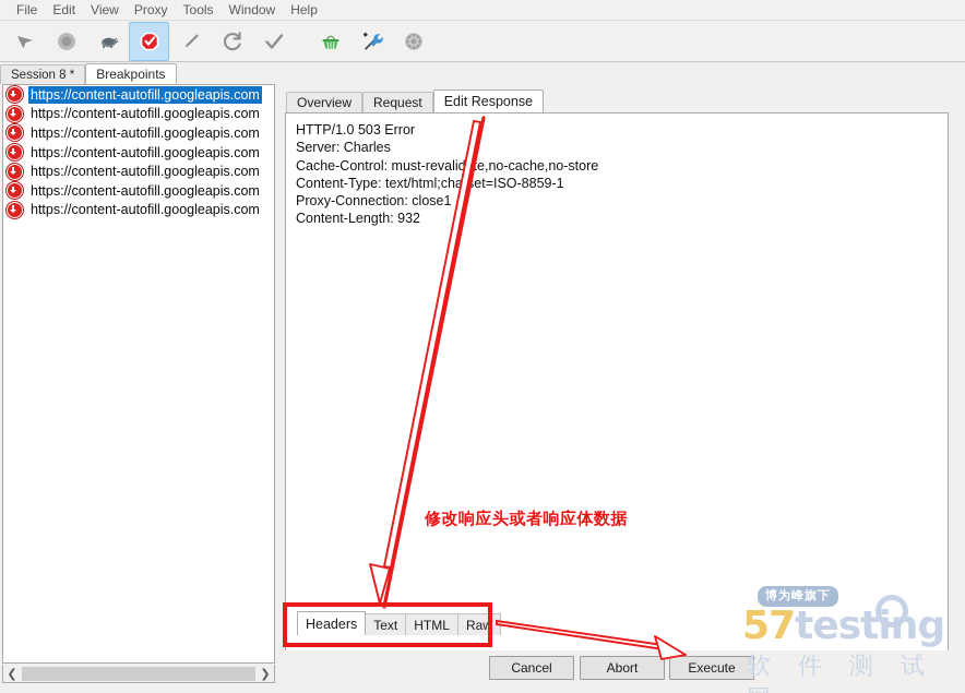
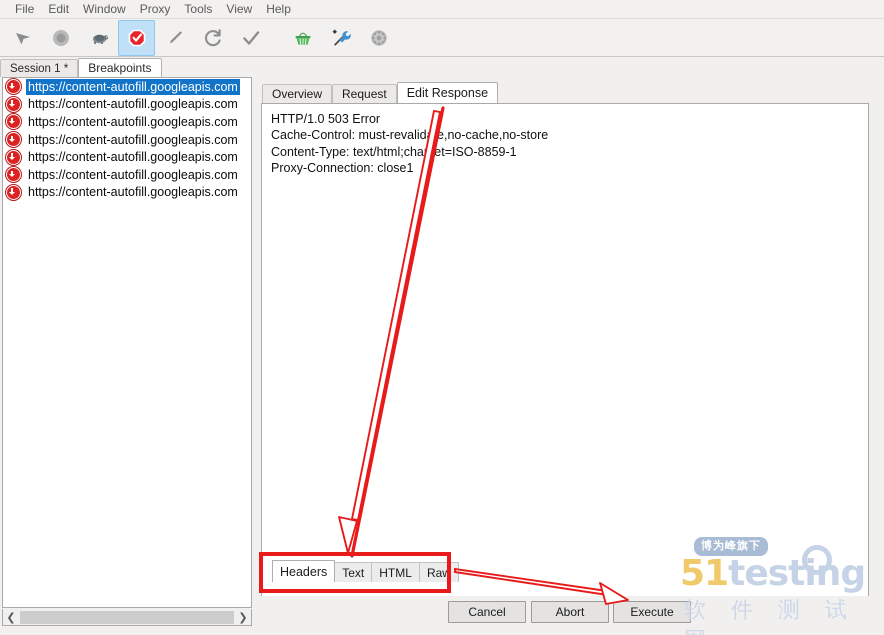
  File
  Edit
- View
+ Window
  Proxy
  Tools
- Window
+ View
  Help
- Session 8 *
+ Session 1 *
  Breakpoints
  https://content-autofill.googleapis.com
  https://content-autofill.googleapis.com
  https://content-autofill.googleapis.com
  https://content-autofill.googleapis.com
  https://content-autofill.googleapis.com
  https://content-autofill.googleapis.com
  https://content-autofill.googleapis.com
  ❮
  ❯
  Overview
  Request
  Edit Response
  HTTP/1.0 503 Error
- Server: Charles
  Cache-Control: must-revalide,no-cache,no-store
  Content-Type: text/html;chaet=ISO-8859-1
  Proxy-Connection: close1
- Content-Length: 932
  Headers
  Text
  HTML
  Raw
  Cancel
  Abort
  Execute
  博为峰旗下
- 57testing
+ 51testing
  软 件 测 试
- 修改响应头或者响应体数据
